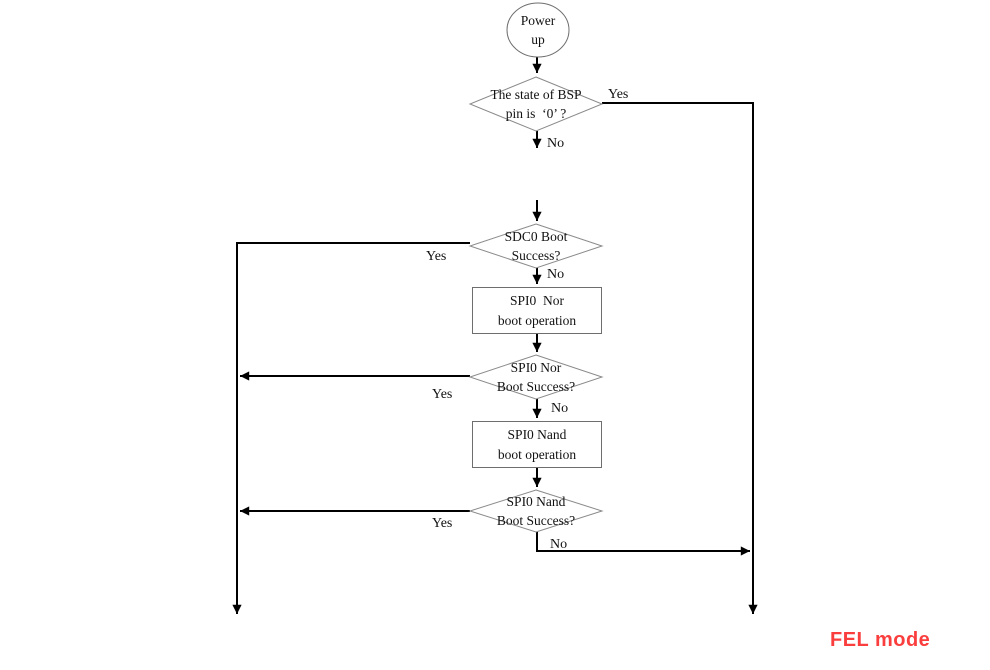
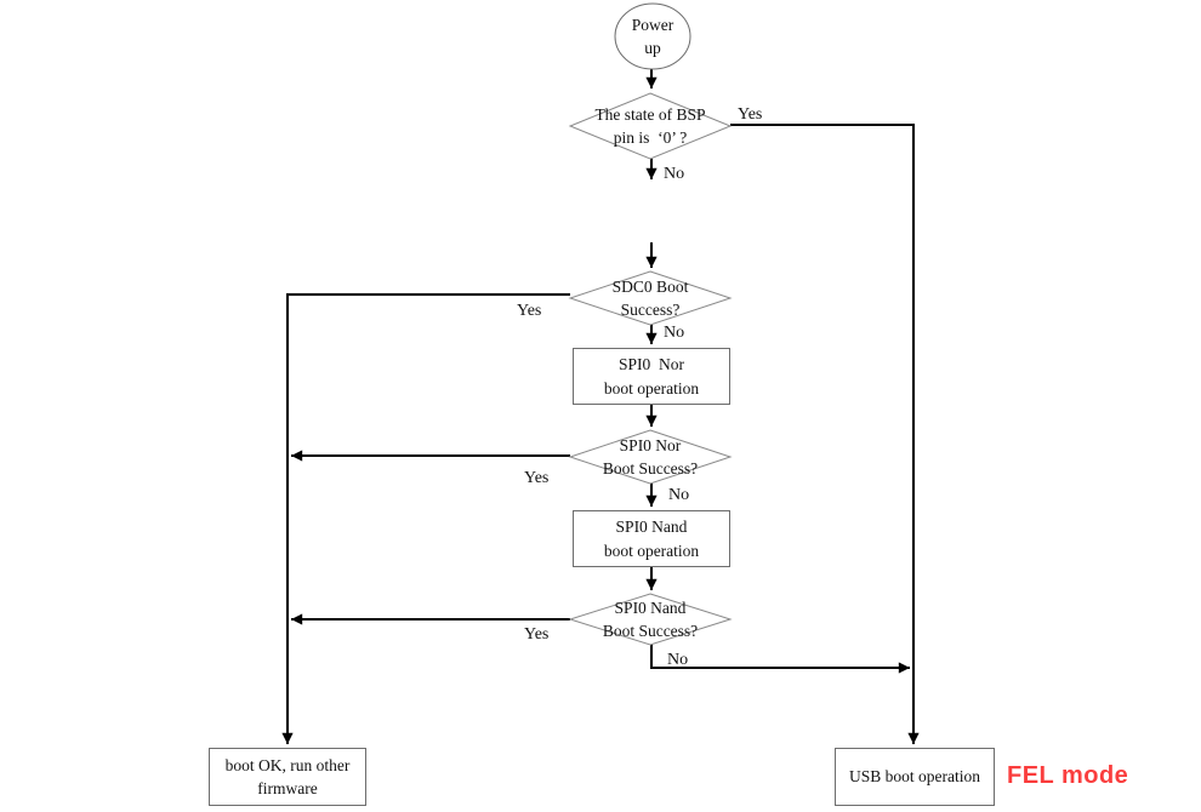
  Power
  up
  The state of BSP
  pin is ‘0’ ?
  SDC0 Boot
  Success?
  SPI0 Nor
  boot operation
  SPI0 Nor
  Boot Success?
  SPI0 Nand
  boot operation
  SPI0 Nand
  Boot Success?
+ boot OK, run other
+ firmware
+ USB boot operation
  Yes
  No
  Yes
  No
  Yes
  No
  Yes
  No
  FEL mode
